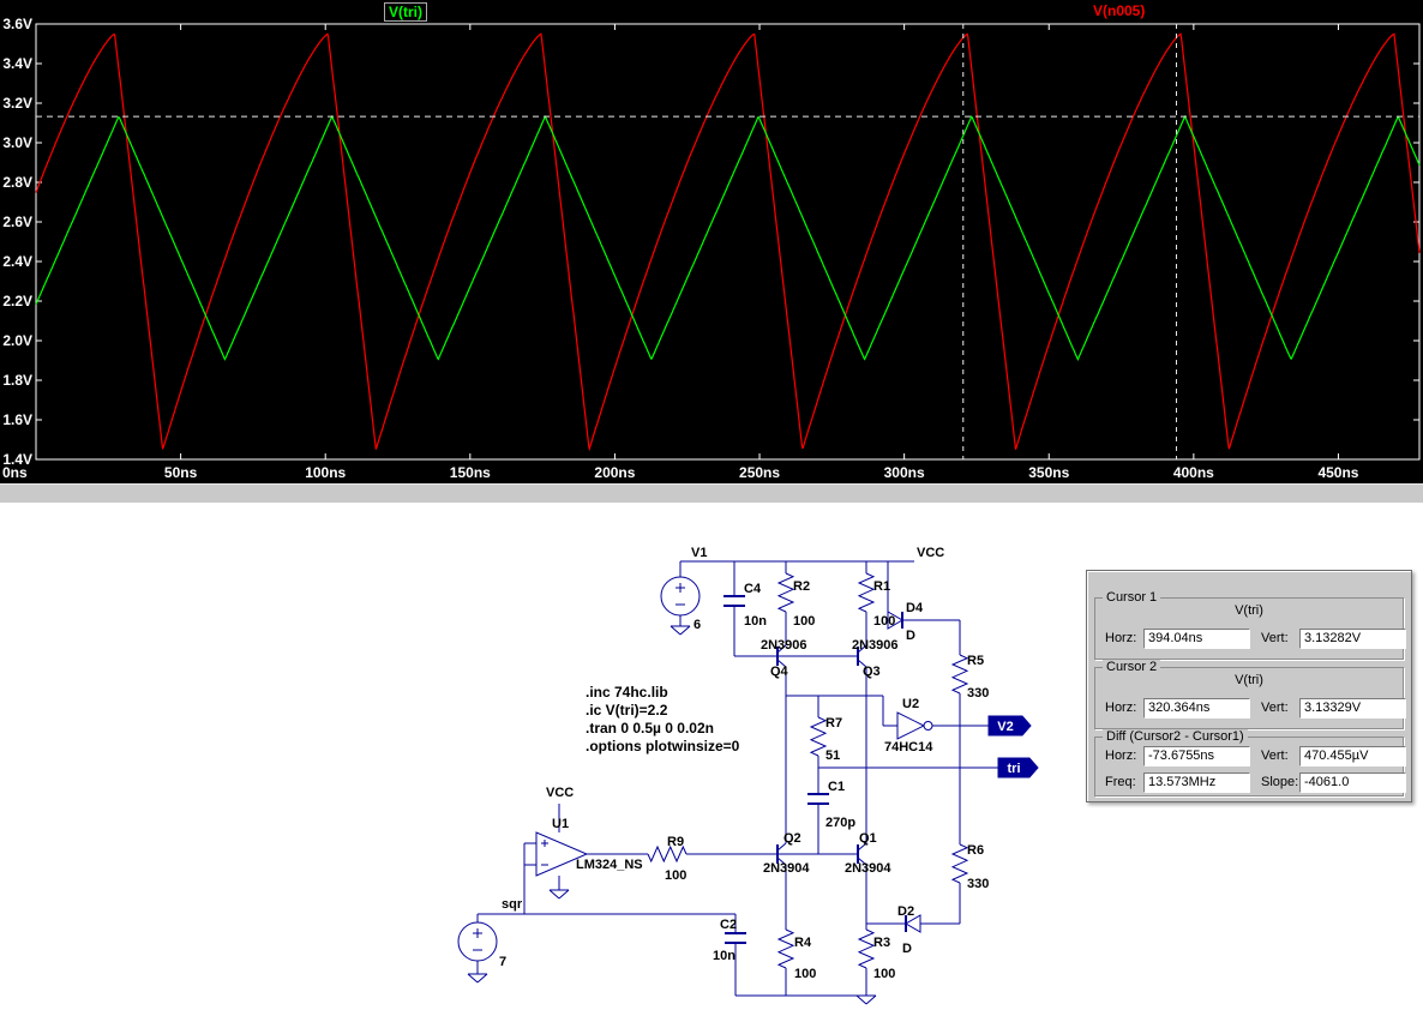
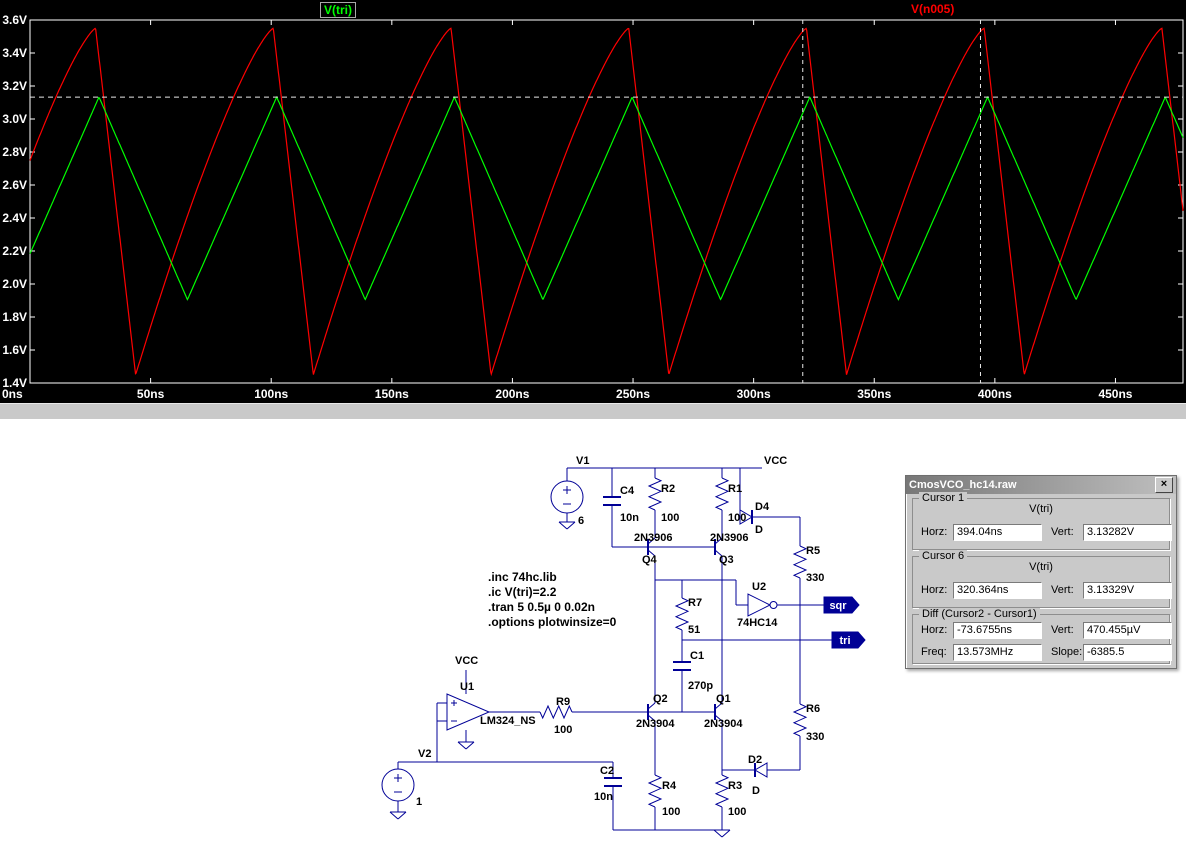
  1.4V
  1.6V
  1.8V
  2.0V
  2.2V
  2.4V
  2.6V
  2.8V
  3.0V
  3.2V
  3.4V
  3.6V
  0ns
  50ns
  100ns
  150ns
  200ns
  250ns
  300ns
  350ns
  400ns
  450ns
  V(tri)
  V(n005)
  V1
  6
  VCC
  C4
  10n
  R2
  100
  R1
  100
  D4
  D
  R5
  330
  2N3906
  Q4
  2N3906
  Q3
  U2
  74HC14
  R7
  51
  C1
  270p
  .inc 74hc.lib
  .ic V(tri)=2.2
- .tran 0 0.5µ 0 0.02n
+ .tran 5 0.5µ 0 0.02n
  .options plotwinsize=0
  VCC
  U1
  LM324_NS
  R9
  100
  Q2
  2N3904
  Q1
  2N3904
  R6
  330
- sqr
+ V2
- 7
+ 1
  C2
  10n
  R4
  100
  R3
  100
  D2
  D
- V2
+ sqr
  tri
+ CmosVCO_hc14.raw
+ ×
  Cursor 1
  V(tri)
  Horz:
  394.04ns
  Vert:
  3.13282V
- Cursor 2
+ Cursor 6
  V(tri)
  Horz:
  320.364ns
  Vert:
  3.13329V
  Diff (Cursor2 - Cursor1)
  Horz:
  -73.6755ns
  Vert:
  470.455µV
  Freq:
  13.573MHz
  Slope:
- -4061.0
+ -6385.5
